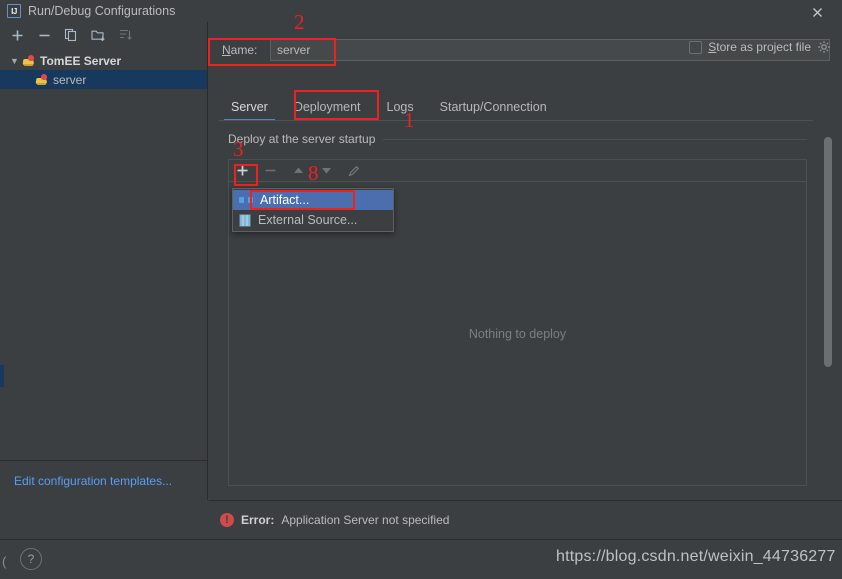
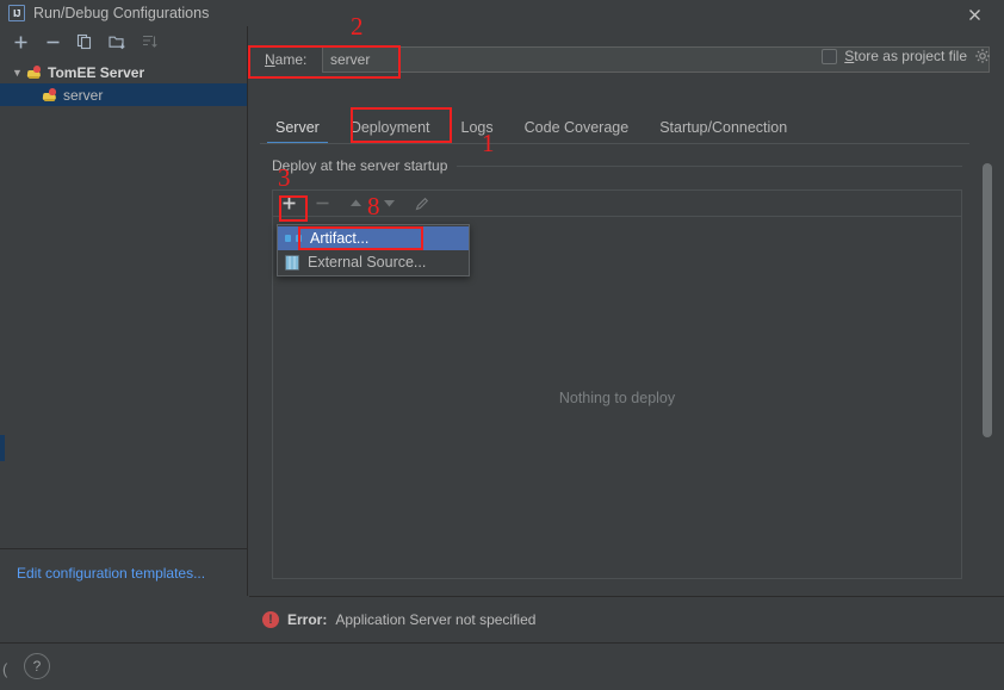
  IJ
  Run/Debug Configurations
  ▼
  TomEE Server
  server
  Edit configuration templates...
  Name:
  server
  Store as project file
  Server
  Deployment
  Logs
+ Code Coverage
  Startup/Connection
  Deploy at the server startup
  Nothing to deploy
  Artifact...
  External Source...
  !
  Error:
  Application Server not specified
  (
  ?
- https://blog.csdn.net/weixin_44736277
  2
  1
  3
  8
